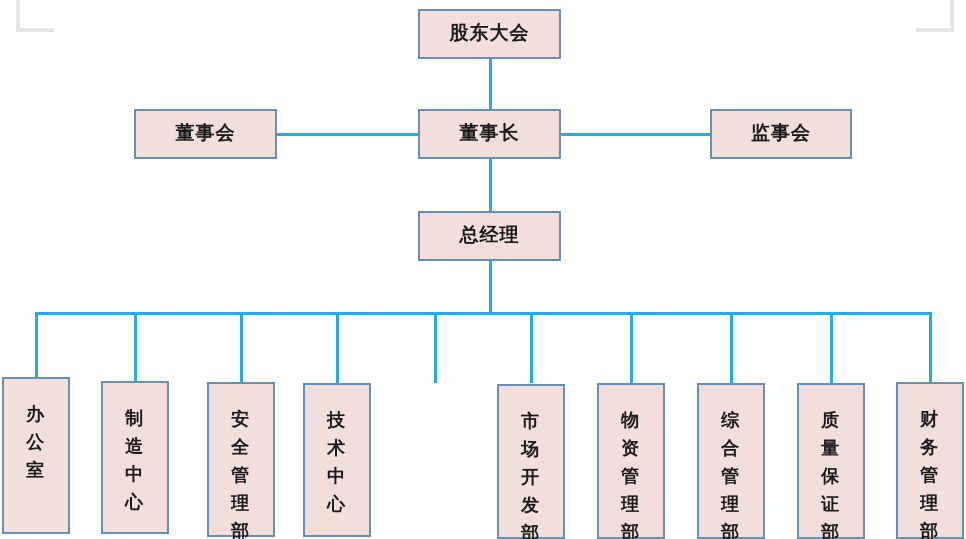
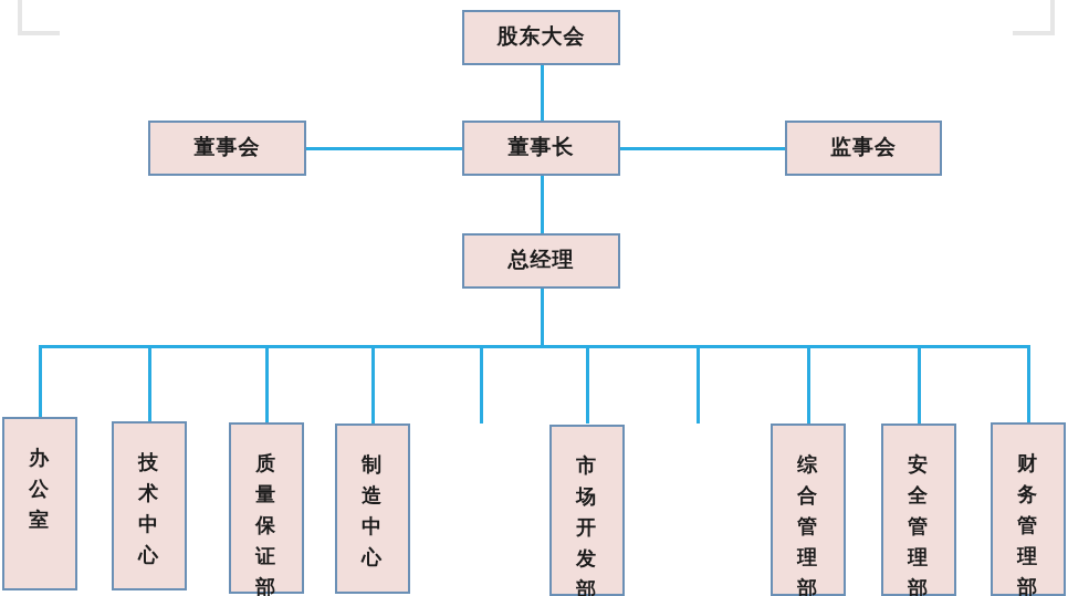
  股东大会
  董事会
  董事长
  监事会
  总经理
  办公室
- 制造中心
+ 技术中心
- 安全管理部
+ 质量保证部
- 技术中心
+ 制造中心
  市场开发部
- 物资管理部
  综合管理部
- 质量保证部
+ 安全管理部
  财务管理部
